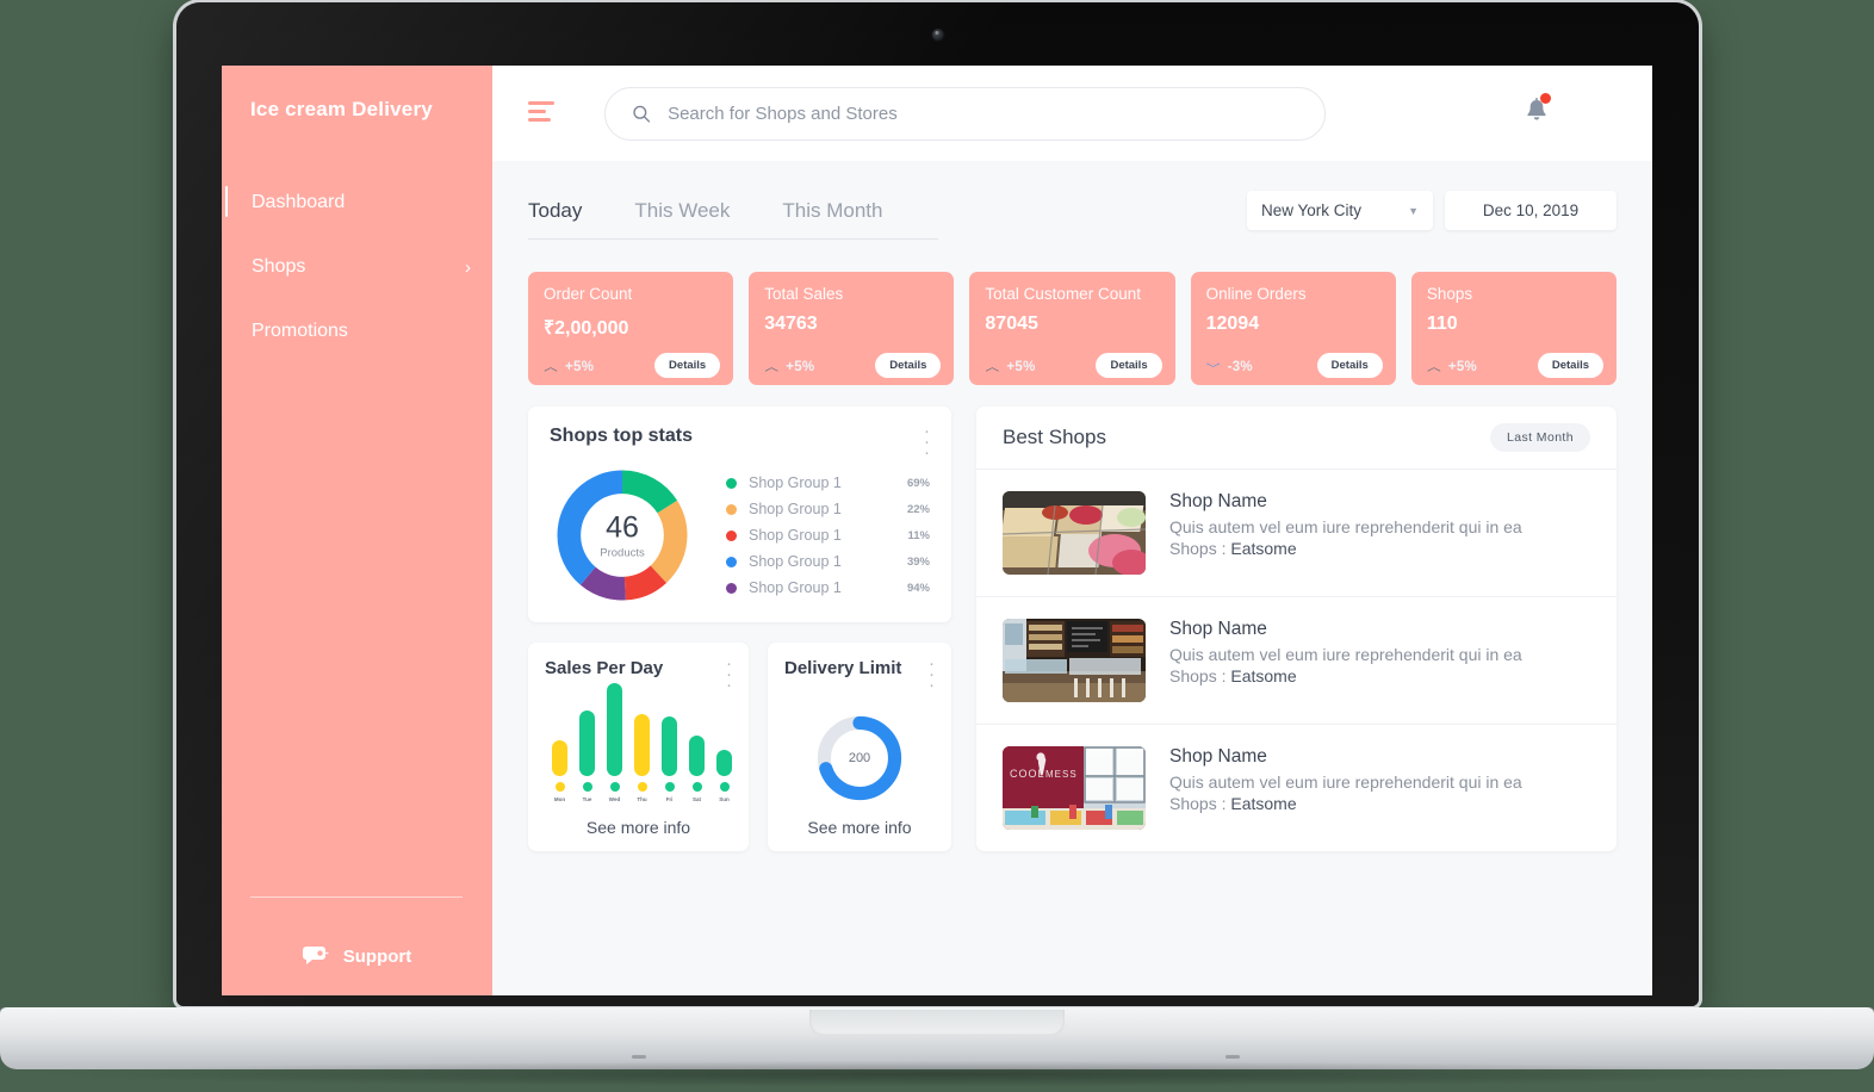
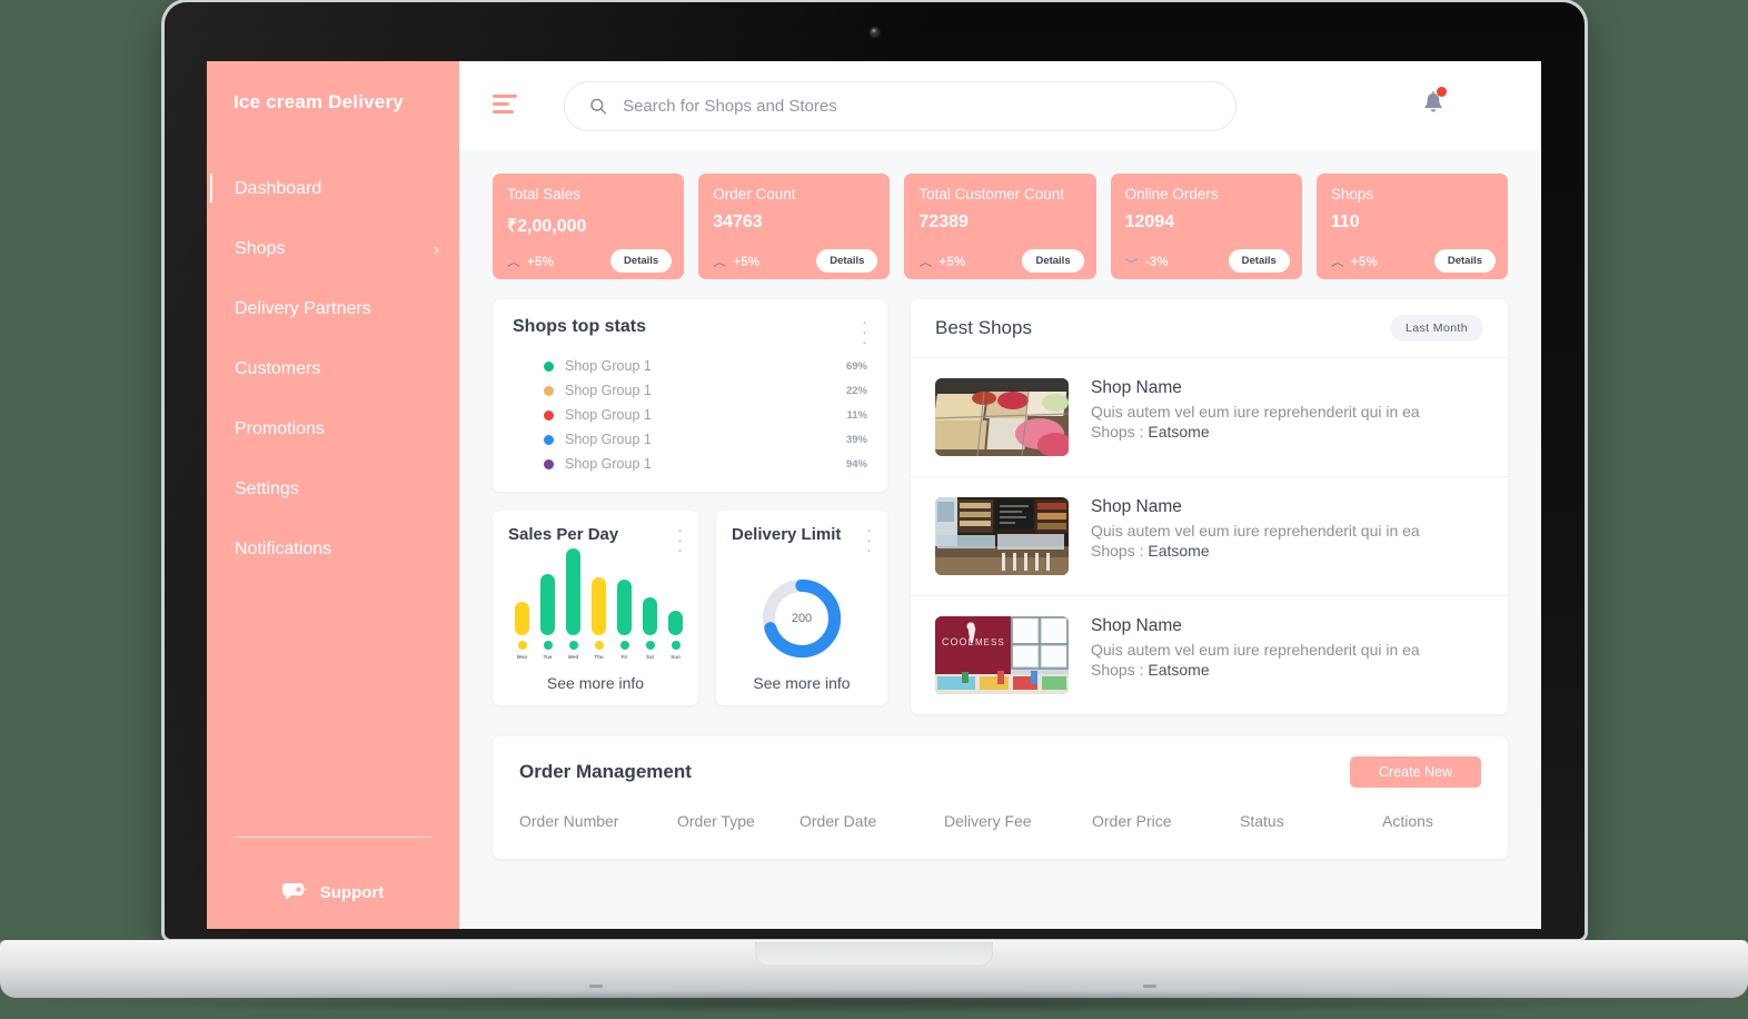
  Ice cream Delivery
  Dashboard
  Shops
  ›
+ Delivery Partners
+ Customers
  Promotions
+ Settings
+ Notifications
  Support
  Search for Shops and Stores
- Today
- This Week
- This Month
- New York City
- ▼
- Dec 10, 2019
- Order Count
+ Total Sales
  ₹2,00,000
  ︿
  +5%
  Details
- Total Sales
+ Order Count
  34763
  ︿
  +5%
  Details
  Total Customer Count
- 87045
+ 72389
  ︿
  +5%
  Details
  Online Orders
  12094
  ﹀
  -3%
  Details
  Shops
  110
  ︿
  +5%
  Details
  Shops top stats
  ·
  ·
  ·
- 46
- Products
  Shop Group 1
  69%
  Shop Group 1
  22%
  Shop Group 1
  11%
  Shop Group 1
  39%
  Shop Group 1
  94%
  Sales Per Day
  ·
  ·
  ·
  See more info
  Delivery Limit
  ·
  ·
  ·
  200
  See more info
  Best Shops
  Last Month
  Shop Name
  Quis autem vel eum iure reprehenderit qui in ea
  Shops : Eatsome
  Shop Name
  Quis autem vel eum iure reprehenderit qui in ea
  Shops : Eatsome
  COO
  MESS
  Shop Name
  Quis autem vel eum iure reprehenderit qui in ea
  Shops : Eatsome
+ Order Management
+ Create New
+ Order Number
+ Order Type
+ Order Date
+ Delivery Fee
+ Order Price
+ Status
+ Actions
